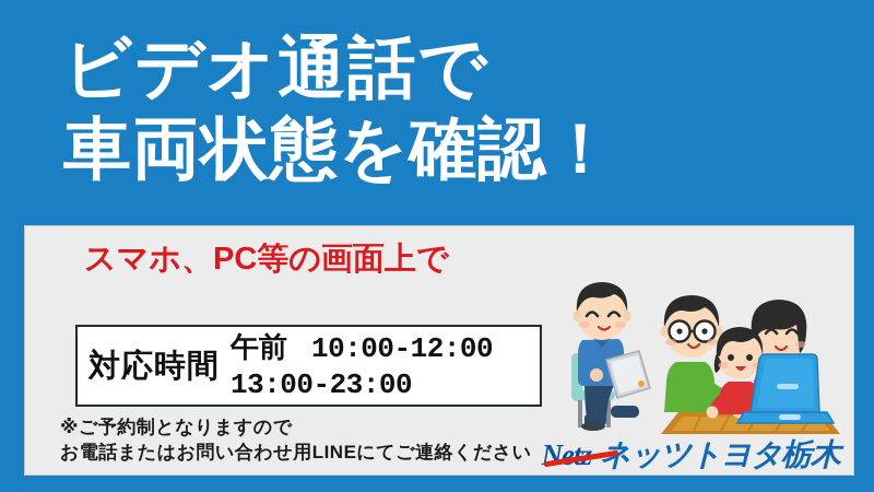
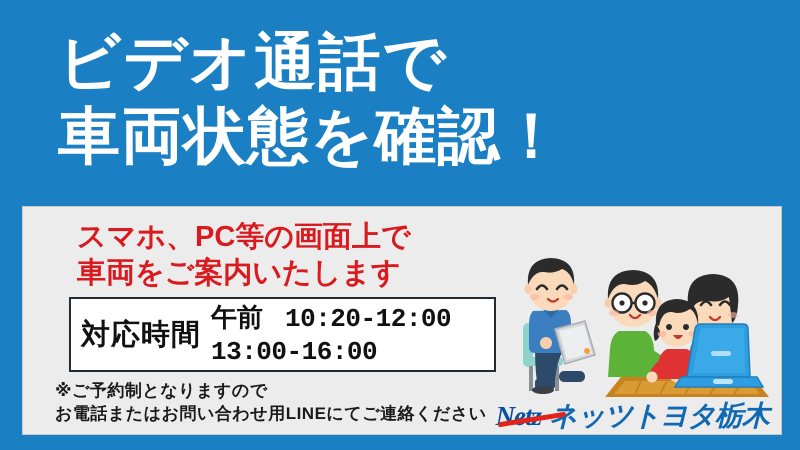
  ビデオ通話で
  車両状態を確認！
  スマホ、PC等の画面上で
+ 車両をご案内いたします
  対応時間
  午前
- 10:00-12:00
+ 10:20-12:00
- 13:00-23:00
+ 13:00-16:00
  ※ご予約制となりますので
  お電話またはお問い合わせ用LINEにてご連絡ください
  Net
  ッツトヨタ栃木
